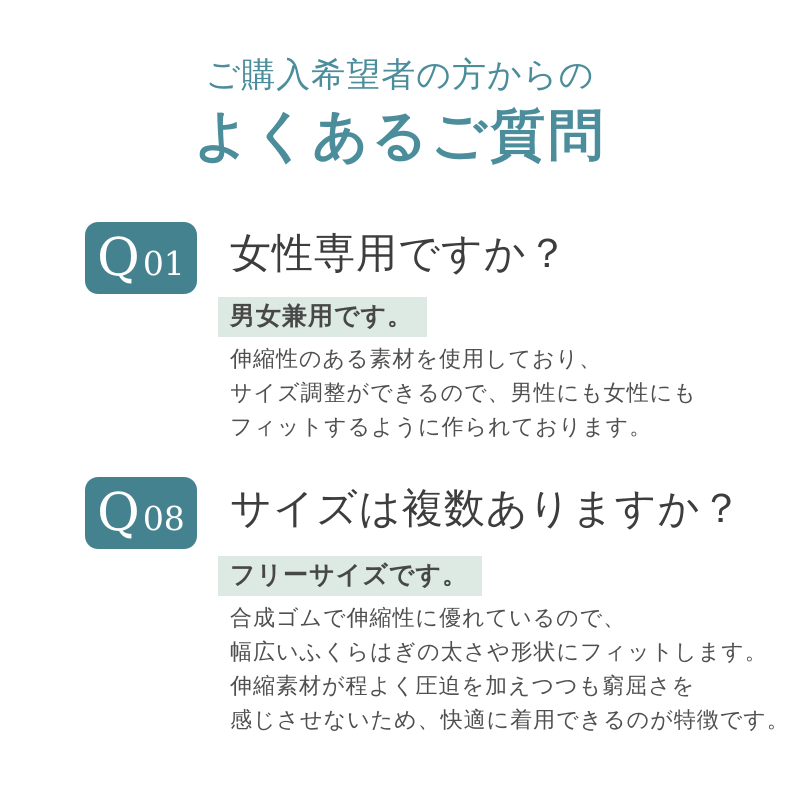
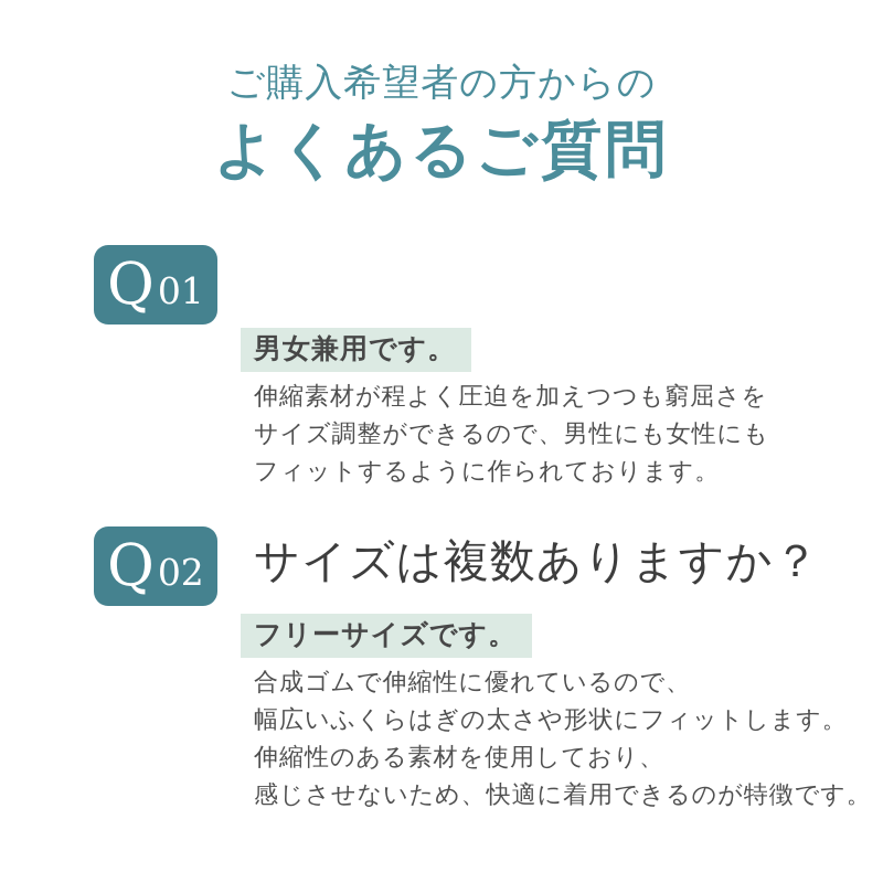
  ご購入希望者の方からの
  よくあるご質問
  Q
  01
- 女性専用ですか？
  男女兼用です。
- 伸縮性のある素材を使用しており、
+ 伸縮素材が程よく圧迫を加えつつも窮屈さを
  サイズ調整ができるので、男性にも女性にも
  フィットするように作られております。
  Q
- 08
+ 02
  サイズは複数ありますか？
  フリーサイズです。
  合成ゴムで伸縮性に優れているので、
  幅広いふくらはぎの太さや形状にフィットします。
- 伸縮素材が程よく圧迫を加えつつも窮屈さを
+ 伸縮性のある素材を使用しており、
  感じさせないため、快適に着用できるのが特徴です。
